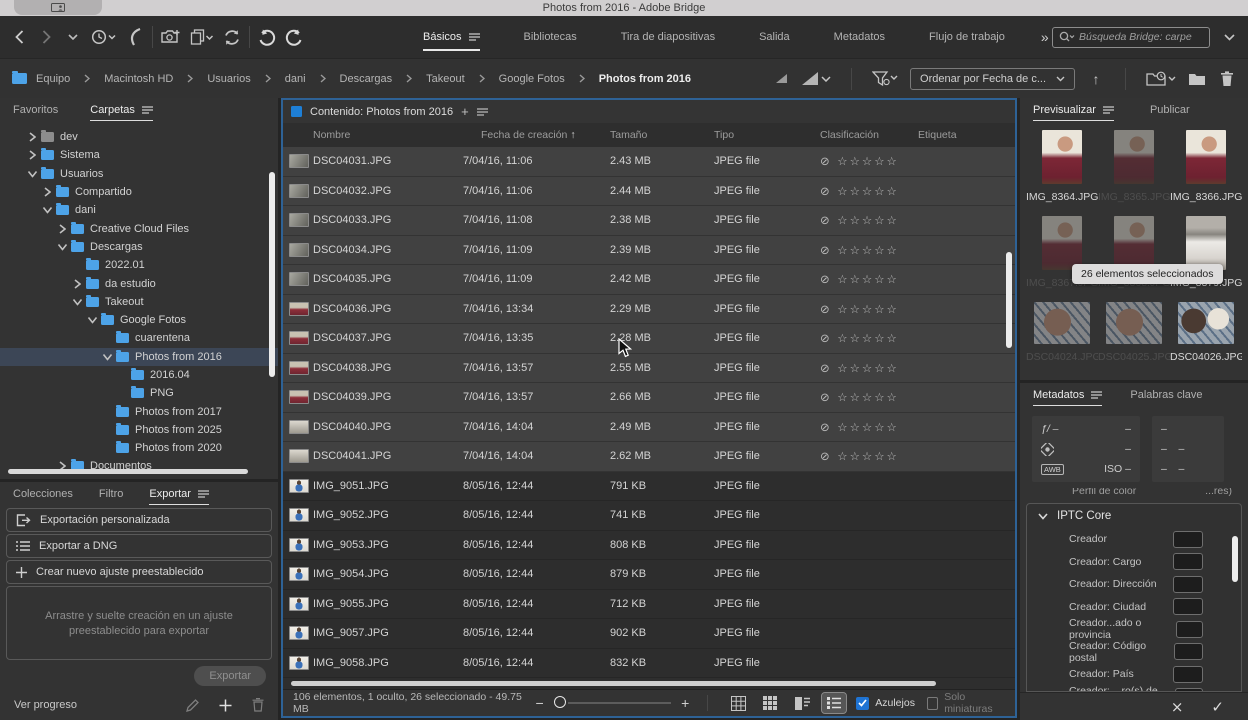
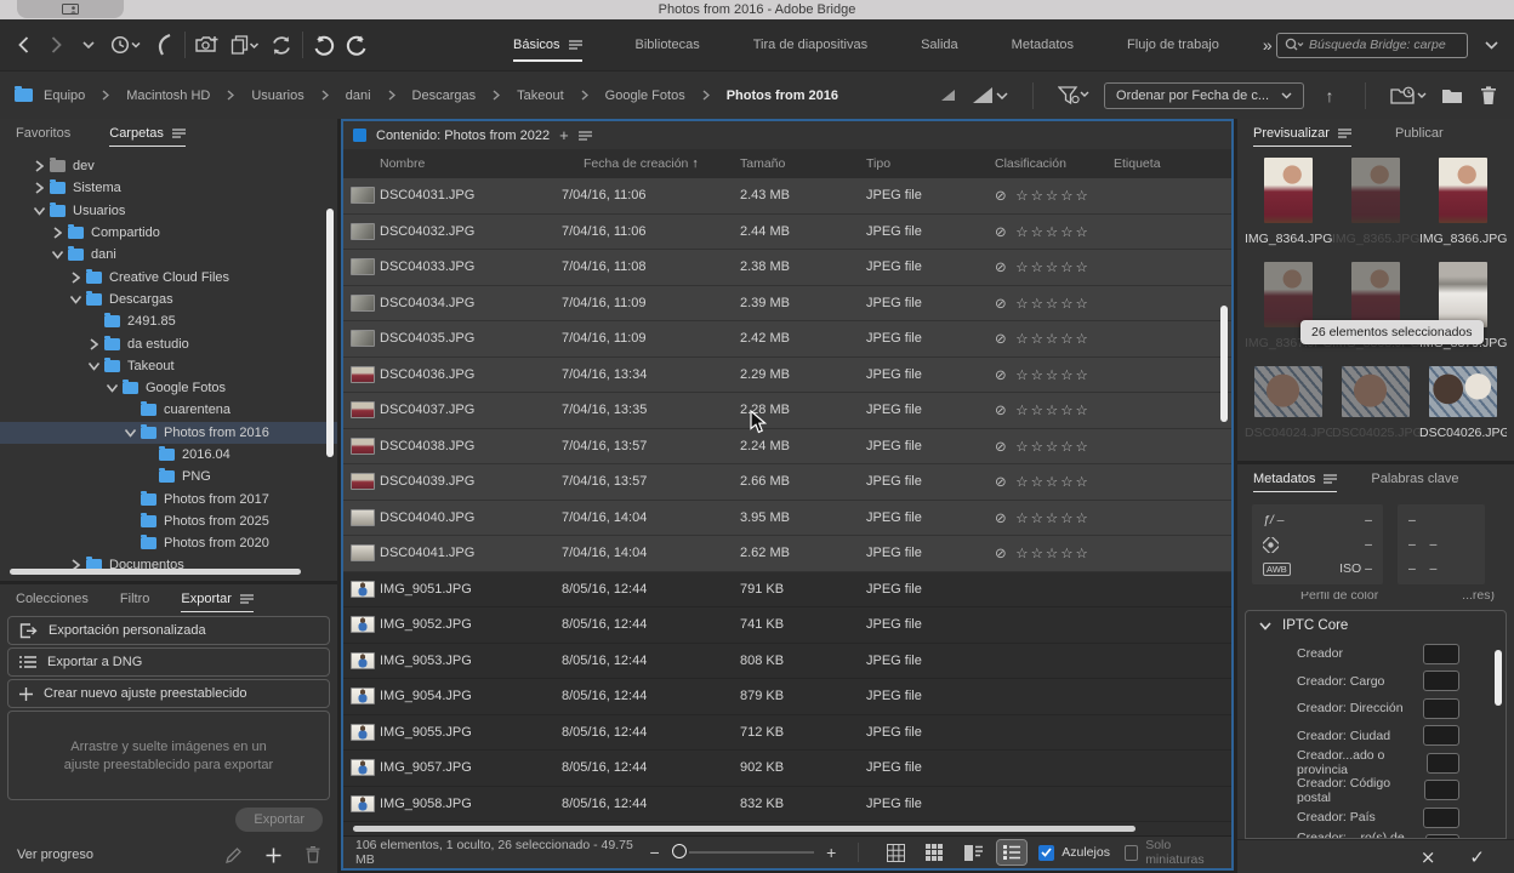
  Photos from 2016 - Adobe Bridge
  Básicos
  Bibliotecas
  Tira de diapositivas
  Salida
  Metadatos
  Flujo de trabajo
  »
  Búsqueda Bridge: carpe
  Equipo
  Macintosh HD
  Usuarios
  dani
  Descargas
  Takeout
  Google Fotos
  Photos from 2016
  Ordenar por Fecha de c...
  ↑
  Favoritos
  Carpetas
  dev
  Sistema
  Usuarios
  Compartido
  dani
  Creative Cloud Files
  Descargas
- 2022.01
+ 2491.85
  da estudio
  Takeout
  Google Fotos
  cuarentena
  Photos from 2016
  2016.04
  PNG
  Photos from 2017
  Photos from 2025
  Photos from 2020
  Documentos
  Colecciones
  Filtro
  Exportar
  Exportación personalizada
  Exportar a DNG
  Crear nuevo ajuste preestablecido
- Arrastre y suelte creación en un ajuste preestablecido para exportar
+ Arrastre y suelte imágenes en un ajuste preestablecido para exportar
  Exportar
  Ver progreso
- Contenido: Photos from 2016
+ Contenido: Photos from 2022
  +
  Nombre
  Fecha de creación ↑
  Tamaño
  Tipo
  Clasificación
  Etiqueta
  DSC04031.JPG
  7/04/16, 11:06
  2.43 MB
  JPEG file
  ⊘ ☆☆☆☆☆
  DSC04032.JPG
  7/04/16, 11:06
  2.44 MB
  JPEG file
  ⊘ ☆☆☆☆☆
  DSC04033.JPG
  7/04/16, 11:08
  2.38 MB
  JPEG file
  ⊘ ☆☆☆☆☆
  DSC04034.JPG
  7/04/16, 11:09
  2.39 MB
  JPEG file
  ⊘ ☆☆☆☆☆
  DSC04035.JPG
  7/04/16, 11:09
  2.42 MB
  JPEG file
  ⊘ ☆☆☆☆☆
  DSC04036.JPG
  7/04/16, 13:34
  2.29 MB
  JPEG file
  ⊘ ☆☆☆☆☆
  DSC04037.JPG
  7/04/16, 13:35
  2.28 MB
  JPEG file
  ⊘ ☆☆☆☆☆
  DSC04038.JPG
  7/04/16, 13:57
- 2.55 MB
+ 2.24 MB
  JPEG file
  ⊘ ☆☆☆☆☆
  DSC04039.JPG
  7/04/16, 13:57
  2.66 MB
  JPEG file
  ⊘ ☆☆☆☆☆
  DSC04040.JPG
  7/04/16, 14:04
- 2.49 MB
+ 3.95 MB
  JPEG file
  ⊘ ☆☆☆☆☆
  DSC04041.JPG
  7/04/16, 14:04
  2.62 MB
  JPEG file
  ⊘ ☆☆☆☆☆
  IMG_9051.JPG
  8/05/16, 12:44
  791 KB
  JPEG file
  IMG_9052.JPG
  8/05/16, 12:44
  741 KB
  JPEG file
  IMG_9053.JPG
  8/05/16, 12:44
  808 KB
  JPEG file
  IMG_9054.JPG
  8/05/16, 12:44
  879 KB
  JPEG file
  IMG_9055.JPG
  8/05/16, 12:44
  712 KB
  JPEG file
  IMG_9057.JPG
  8/05/16, 12:44
  902 KB
  JPEG file
  IMG_9058.JPG
  8/05/16, 12:44
  832 KB
  JPEG file
  106 elementos, 1 oculto, 26 seleccionado - 49.75 MB
  −
  +
  Azulejos
  Solo miniaturas
  Previsualizar
  Publicar
  IMG_8364.JPG
  IMG_8365.JPG
  IMG_8366.JPG
  DSC04024.JPG
  DSC04025.JPG
  DSC04026.JPG
  26 elementos seleccionados
  Metadatos
  Palabras clave
  ƒ/ –
  –
  –
  AWB
  ISO –
  –
  – –
  – –
  Perfil de color
  ...res)
  IPTC Core
  Creador
  Creador: Cargo
  Creador: Dirección
  Creador: Ciudad
  Creador...ado o provincia
  Creador: Código postal
  Creador: País
  Creador: ...ro(s) de
  ×
  ✓
